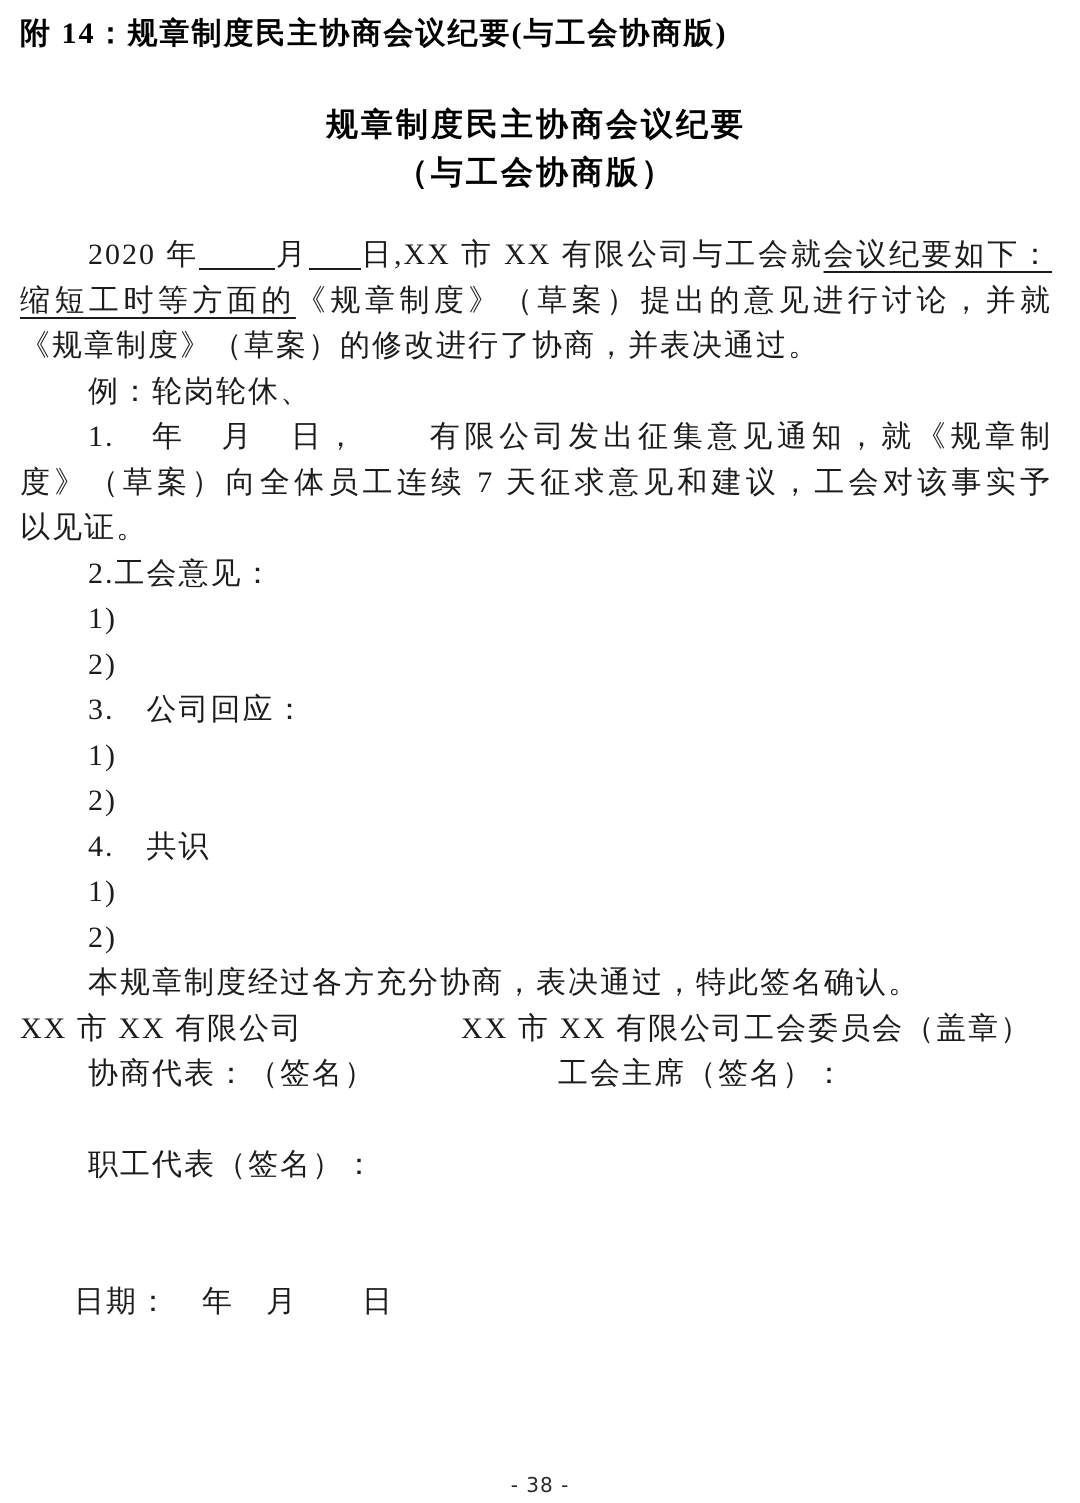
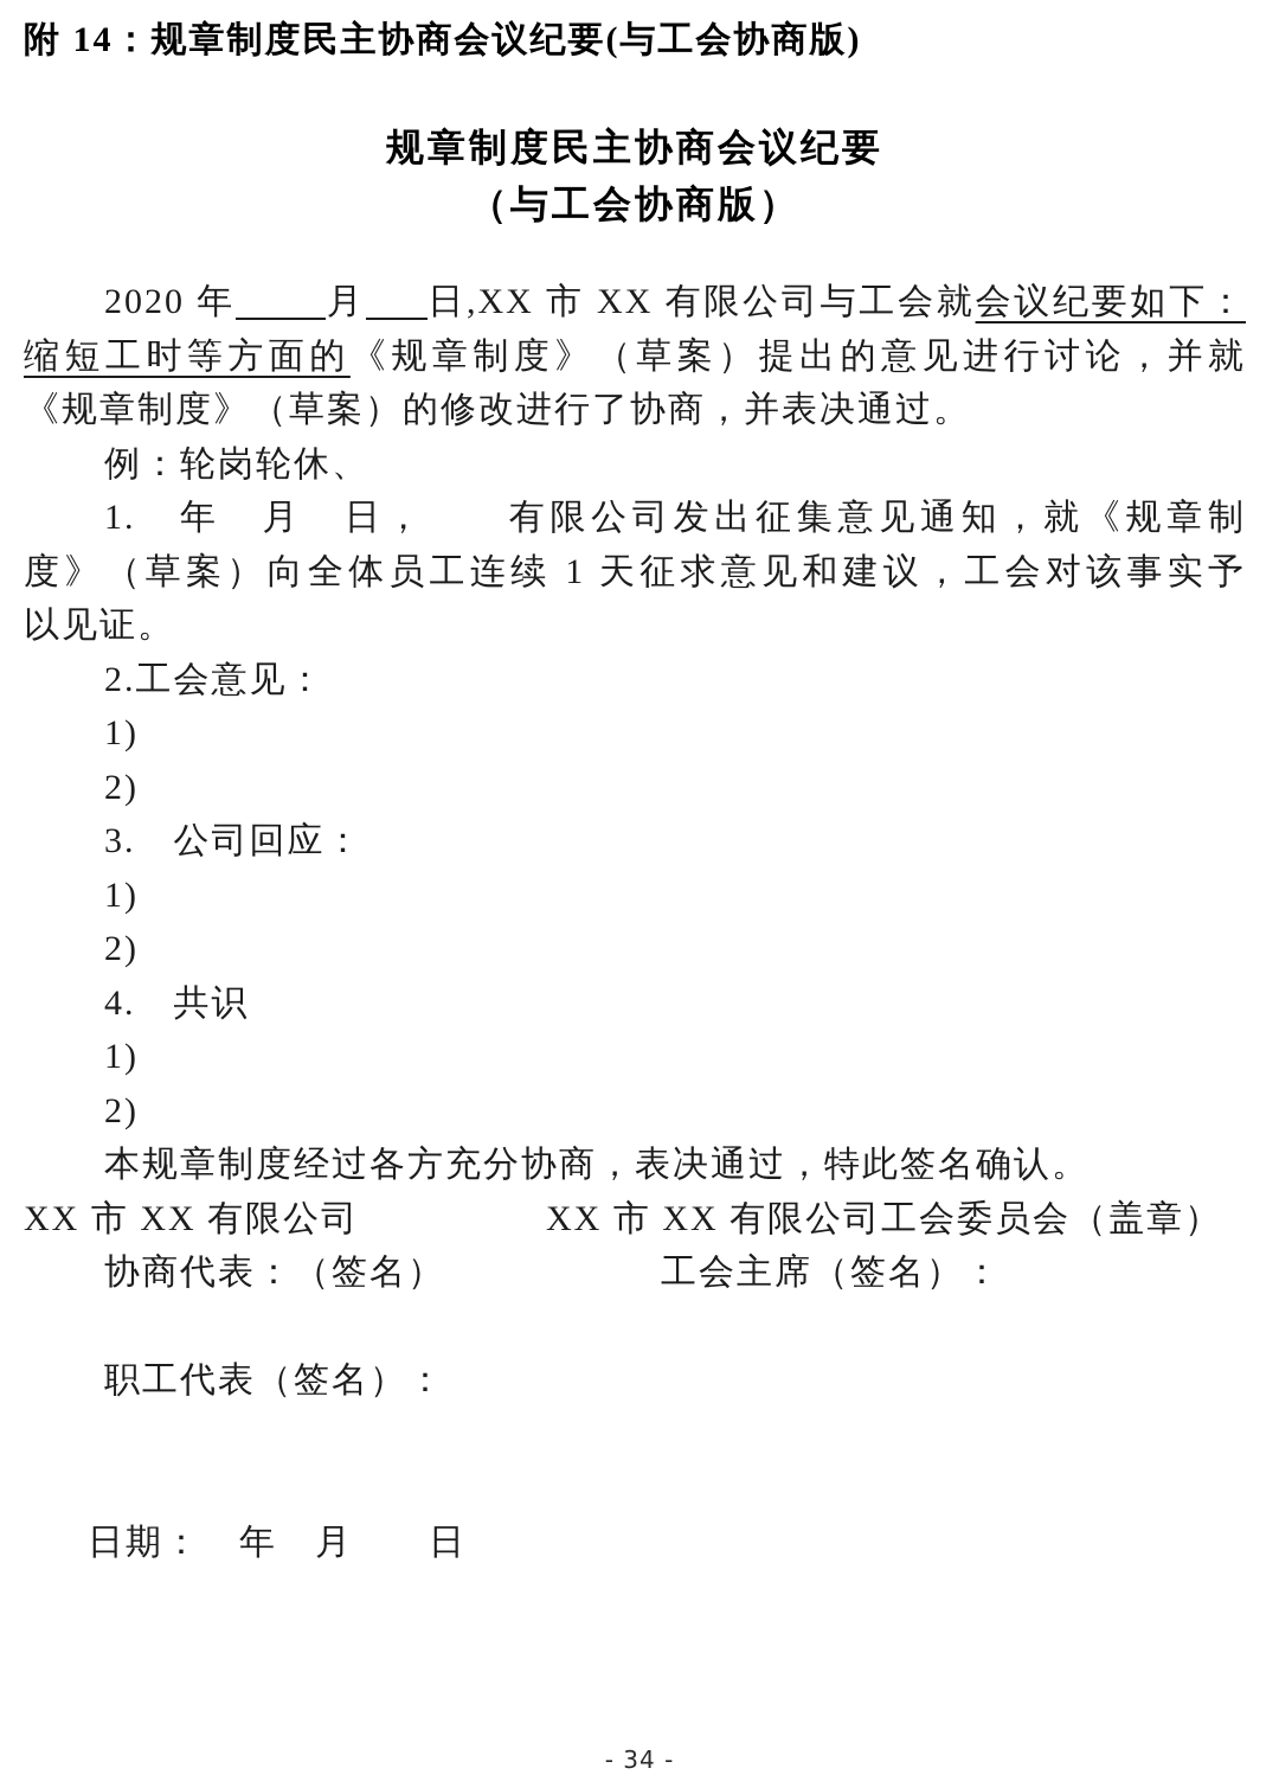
  附 14：规章制度民主协商会议纪要(与工会协商版)
  规章制度民主协商会议纪要
  （与工会协商版）
  2020 年 月 日,XX 市 XX 有限公司与工会就会议纪要如下：
  缩短工时等方面的《规章制度》（草案）提出的意见进行讨论，并就
  《规章制度》（草案）的修改进行了协商，并表决通过。
  例：轮岗轮休、
  1. 年 月 日， 有限公司发出征集意见通知，就《规章制
- 度》（草案）向全体员工连续 7 天征求意见和建议，工会对该事实予
+ 度》（草案）向全体员工连续 1 天征求意见和建议，工会对该事实予
  以见证。
  2.工会意见：
  1)
  2)
  3. 公司回应：
  1)
  2)
  4. 共识
  1)
  2)
  本规章制度经过各方充分协商，表决通过，特此签名确认。
  XX 市 XX 有限公司
  XX 市 XX 有限公司工会委员会（盖章）
  协商代表：（签名）
  工会主席（签名）：
  职工代表（签名）：
  日期： 年 月 日
- - 38 -
+ - 34 -
